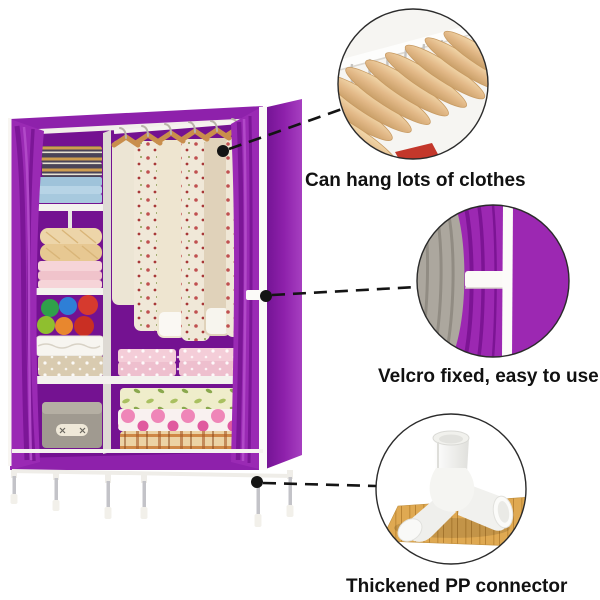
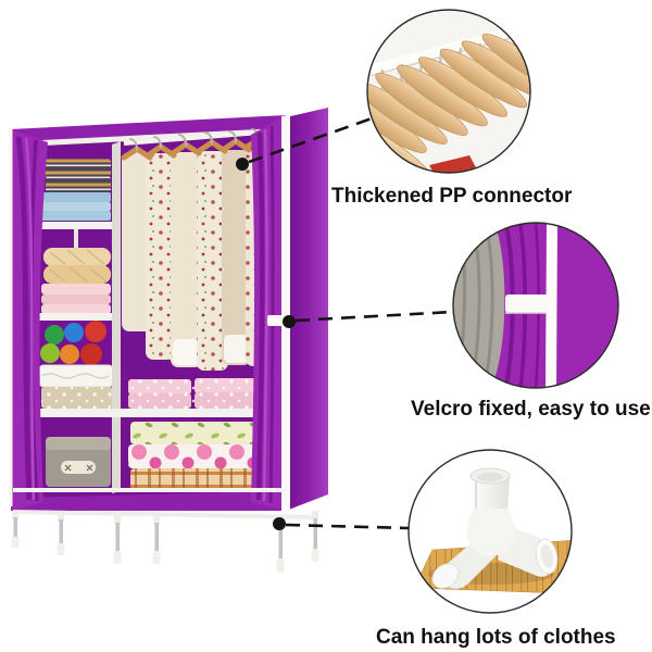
- Can hang lots of clothes
+ Thickened PP connector
  Velcro fixed, easy to use
- Thickened PP connector
+ Can hang lots of clothes
